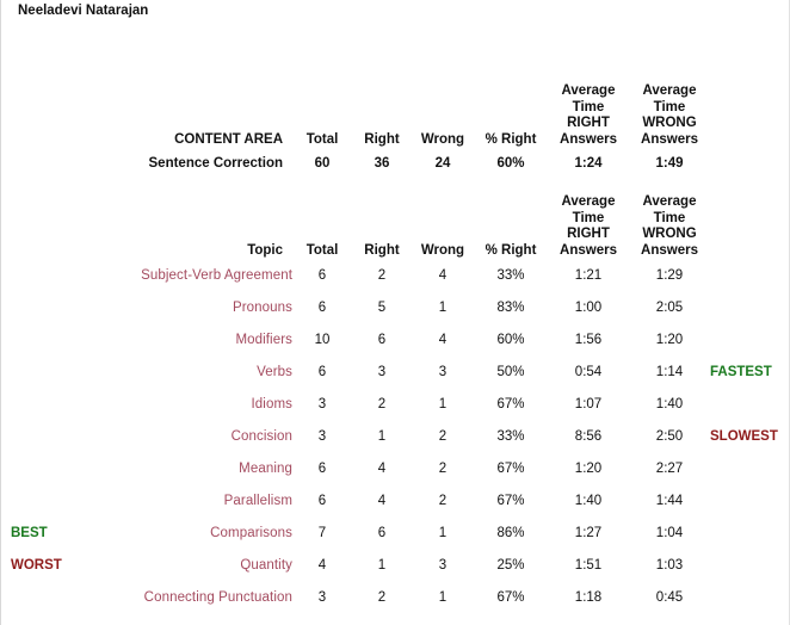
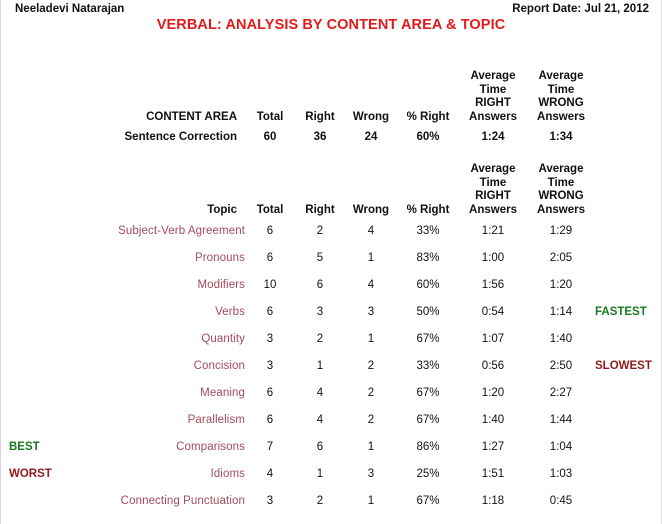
  Neeladevi Natarajan
+ Report Date: Jul 21, 2012
+ VERBAL: ANALYSIS BY CONTENT AREA & TOPIC
  	CONTENT AREA	Total	Right	Wrong	% Right	Average Time RIGHT Answers	Average Time WRONG Answers
- 	Sentence Correction	60	36	24	60%	1:24	1:49
+ 	Sentence Correction	60	36	24	60%	1:24	1:34
  	Topic	Total	Right	Wrong	% Right	Average Time RIGHT Answers	Average Time WRONG Answers
  	Subject-Verb Agreement	6	2	4	33%	1:21	1:29
  	Pronouns	6	5	1	83%	1:00	2:05
  	Modifiers	10	6	4	60%	1:56	1:20
  	Verbs	6	3	3	50%	0:54	1:14	FASTEST
- 	Idioms	3	2	1	67%	1:07	1:40
+ 	Quantity	3	2	1	67%	1:07	1:40
- 	Concision	3	1	2	33%	8:56	2:50	SLOWEST
+ 	Concision	3	1	2	33%	0:56	2:50	SLOWEST
  	Meaning	6	4	2	67%	1:20	2:27
  	Parallelism	6	4	2	67%	1:40	1:44
  BEST	Comparisons	7	6	1	86%	1:27	1:04
- WORST	Quantity	4	1	3	25%	1:51	1:03
+ WORST	Idioms	4	1	3	25%	1:51	1:03
  	Connecting Punctuation	3	2	1	67%	1:18	0:45
